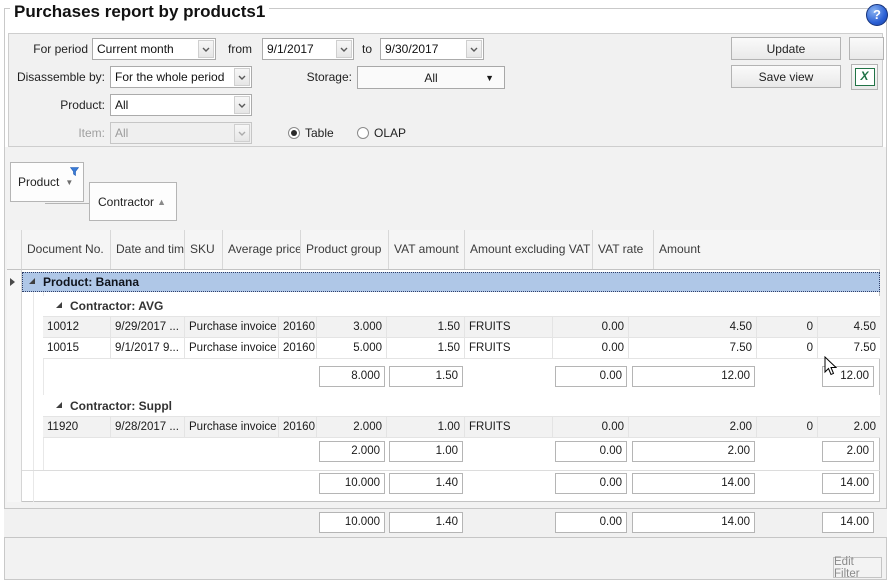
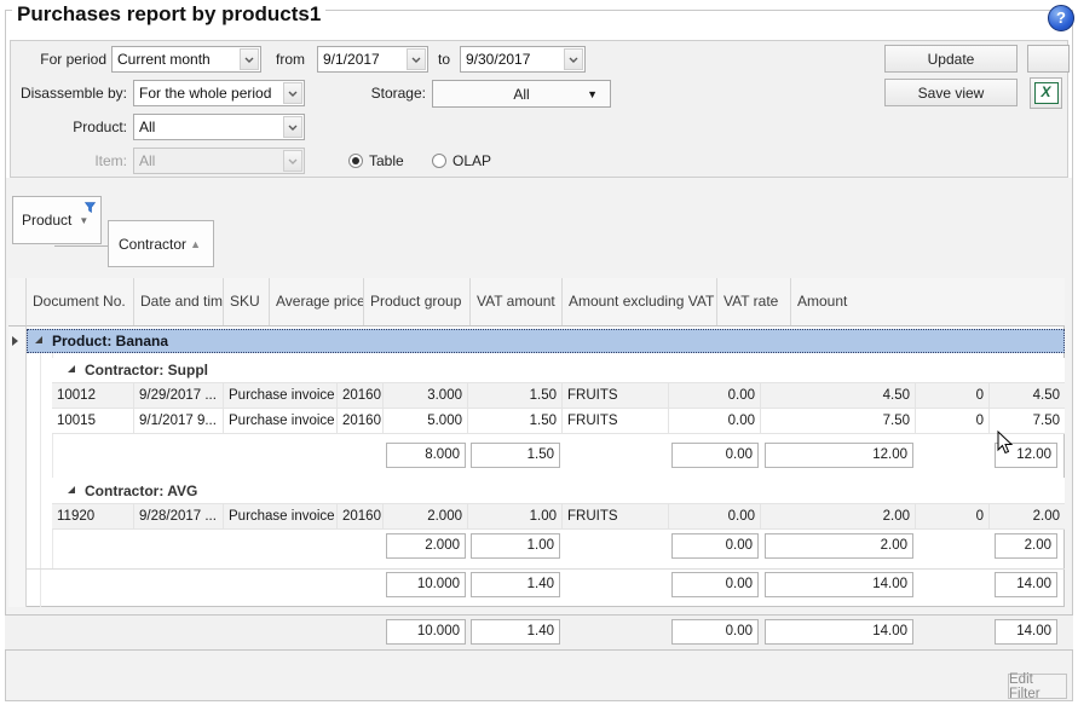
  Purchases report by products1
  ?
  For period
  Current month
  from
  9/1/2017
  to
  9/30/2017
  Update
  Disassemble by:
  For the whole period
  Storage:
  All
  ▼
  Save view
  X
  Product:
  All
  Item:
  All
  Table
  OLAP
  Product
  ▼
  Contractor
  ▲
  Document No.
  Date and tim
  SKU
  Average price
  Product group
  VAT amount
  Amount excluding VAT
  VAT rate
  Amount
  Product: Banana
- Contractor: AVG
+ Contractor: Suppl
  10012
  9/29/2017 ...
  Purchase invoice
  20160
  3.000
  1.50
  FRUITS
  0.00
  4.50
  0
  4.50
  10015
  9/1/2017 9...
  Purchase invoice
  20160
  5.000
  1.50
  FRUITS
  0.00
  7.50
  0
  7.50
  8.000
  1.50
  0.00
  12.00
  12.00
- Contractor: Suppl
+ Contractor: AVG
  11920
  9/28/2017 ...
  Purchase invoice
  20160
  2.000
  1.00
  FRUITS
  0.00
  2.00
  0
  2.00
  2.000
  1.00
  0.00
  2.00
  2.00
  10.000
  1.40
  0.00
  14.00
  14.00
  10.000
  1.40
  0.00
  14.00
  14.00
  Edit Filter
